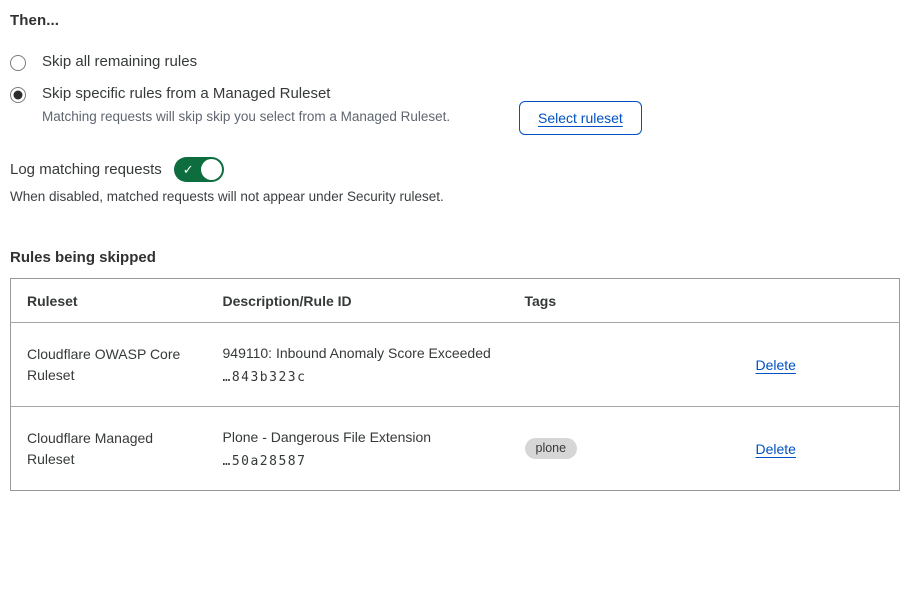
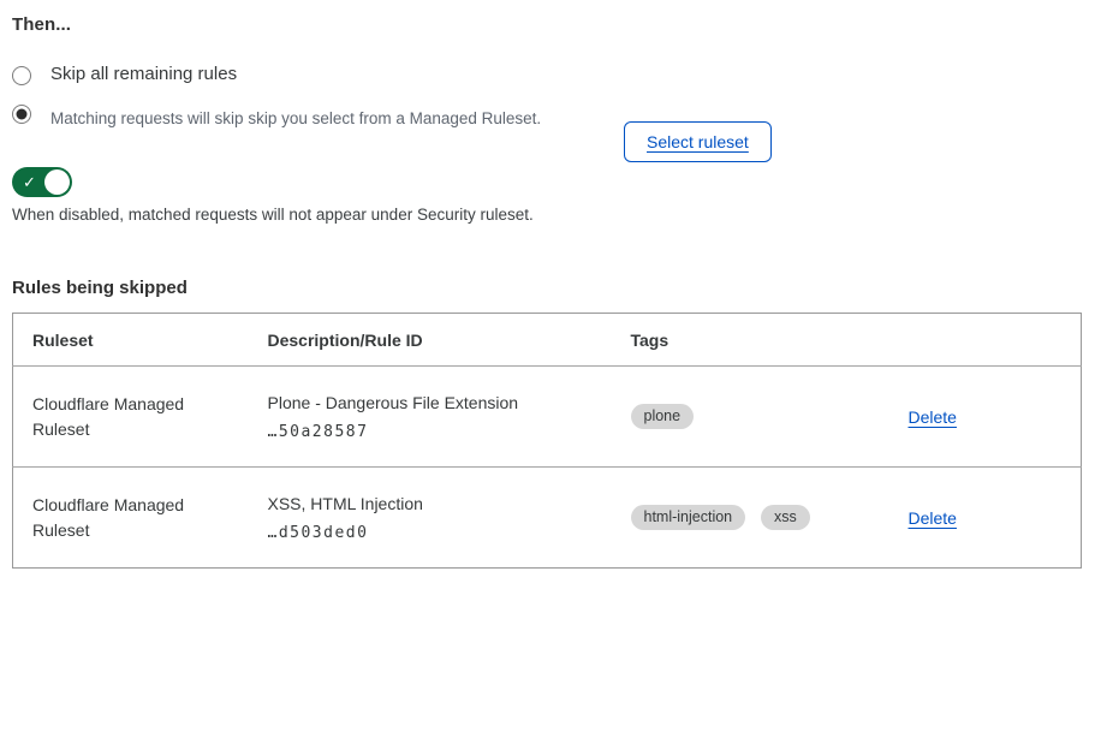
  Then...
  Skip all remaining rules
- Skip specific rules from a Managed Ruleset
  Matching requests will skip skip you select from a Managed Ruleset.
  Select ruleset
- Log matching requests
  ✓
  When disabled, matched requests will not appear under Security ruleset.
  Rules being skipped
  Ruleset	Description/Rule ID	Tags
- Cloudflare OWASP Core Ruleset	949110: Inbound Anomaly Score Exceeded …843b323c		Delete
  Cloudflare Managed Ruleset	Plone - Dangerous File Extension …50a28587	plone	Delete
+ Cloudflare Managed Ruleset	XSS, HTML Injection …d503ded0	html-injection xss	Delete
